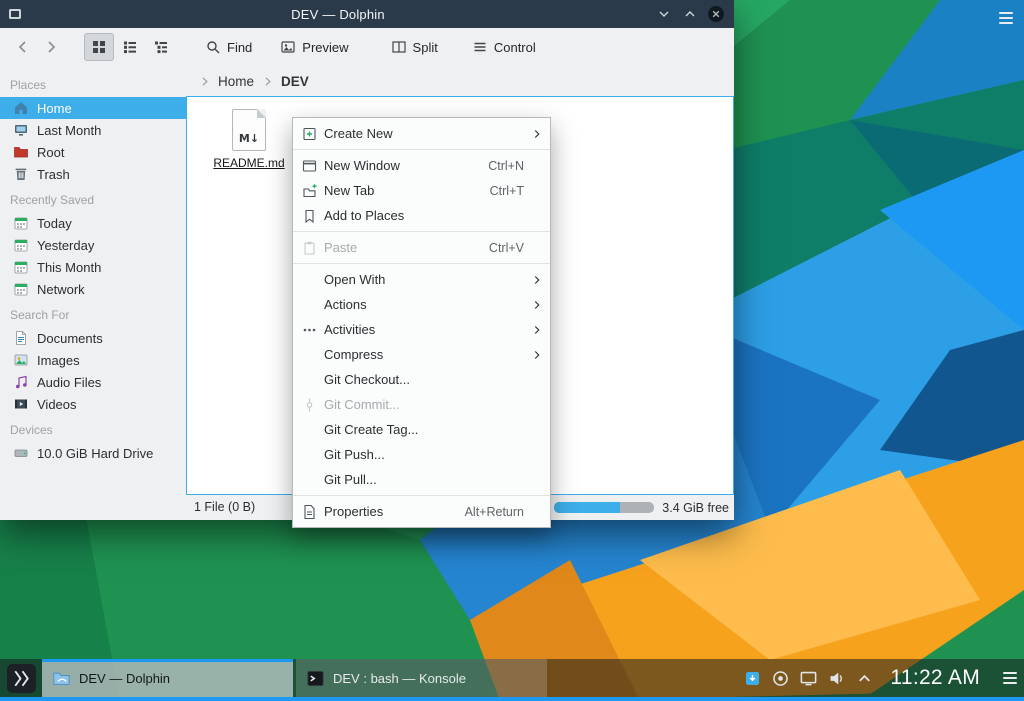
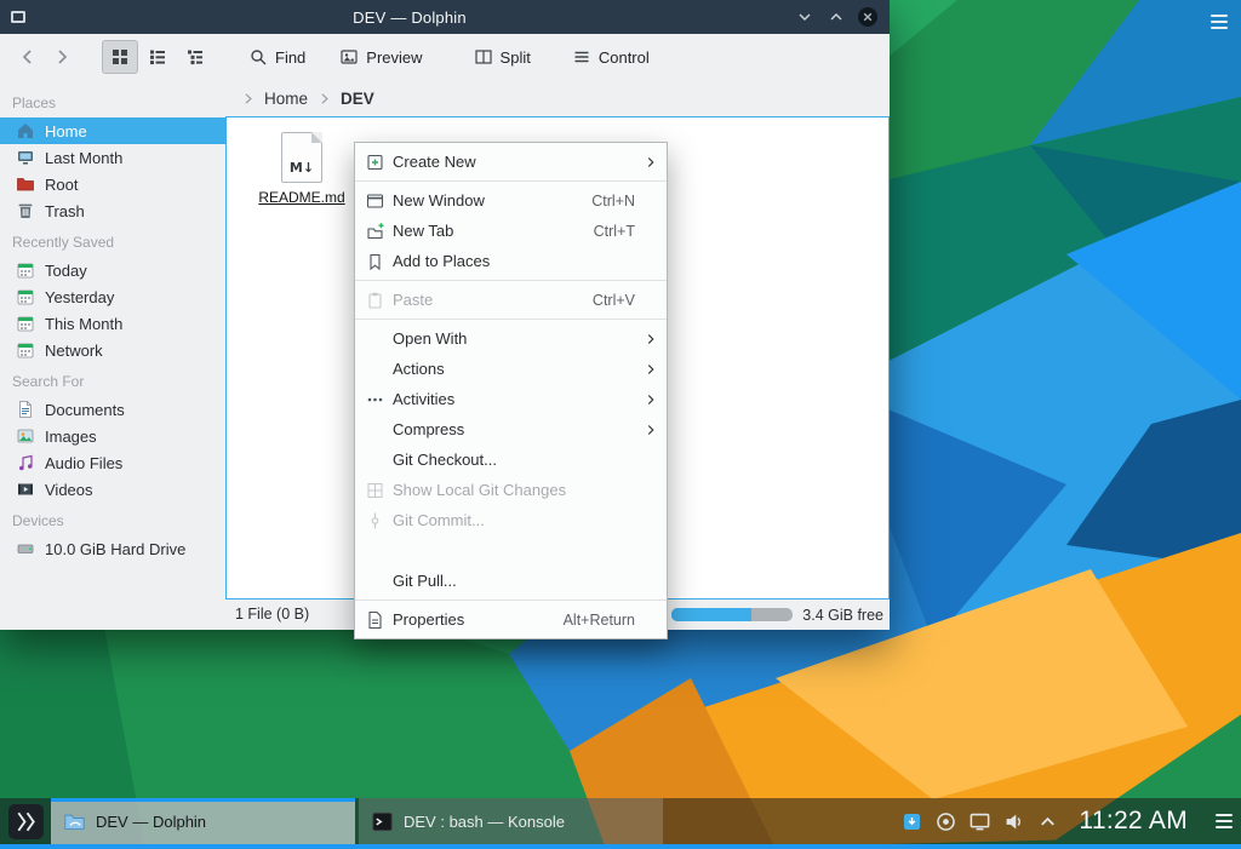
  DEV — Dolphin
  Find
  Preview
  Split
  Control
  Places
  Home
  Last Month
  Root
  Trash
  Recently Saved
  Today
  Yesterday
  This Month
  Network
  Search For
  Documents
  Images
  Audio Files
  Videos
  Devices
  10.0 GiB Hard Drive
  Home
  DEV
  M↓
  README.md
  1 File (0 B)
  3.4 GiB free
  Create New
  New Window
  Ctrl+N
  New Tab
  Ctrl+T
  Add to Places
  Paste
  Ctrl+V
  Open With
  Actions
  Activities
  Compress
  Git Checkout...
+ Show Local Git Changes
  Git Commit...
- Git Create Tag...
- Git Push...
  Git Pull...
  Properties
  Alt+Return
  DEV — Dolphin
  DEV : bash — Konsole
  11:22 AM
